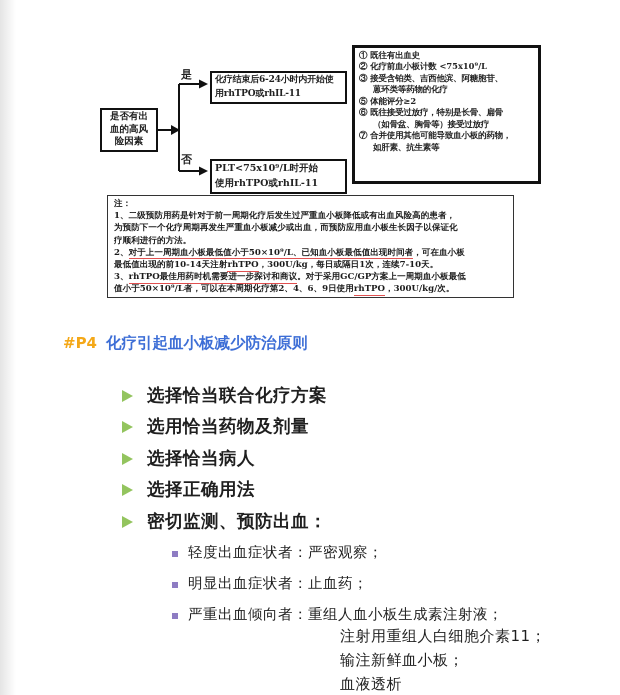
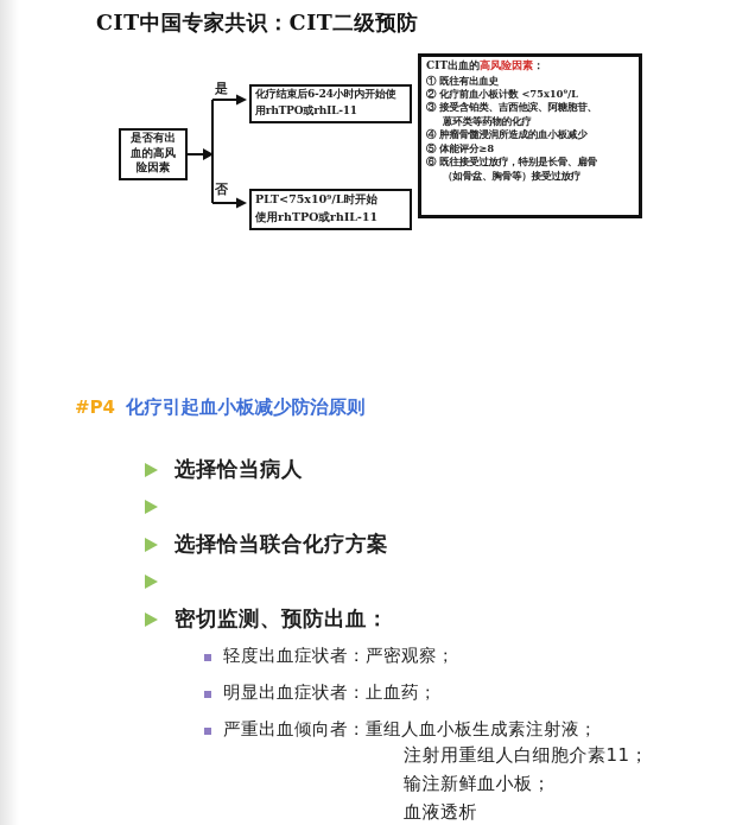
+ CIT中国专家共识：CIT二级预防
  是否有出
  血的高风
  险因素
  是
  否
  化疗结束后6-24小时内开始使
  用rhTPO或rhIL-11
  PLT<75x10⁹/L时开始
  使用rhTPO或rhIL-11
+ CIT出血的高风险因素：
  ① 既往有出血史
  ② 化疗前血小板计数 <75x10⁹/L
  ③ 接受含铂类、吉西他滨、阿糖胞苷、
  蒽环类等药物的化疗
+ ④ 肿瘤骨髓浸润所造成的血小板减少
- ⑤ 体能评分≥2
+ ⑤ 体能评分≥8
  ⑥ 既往接受过放疗，特别是长骨、扁骨
  （如骨盆、胸骨等）接受过放疗
- ⑦ 合并使用其他可能导致血小板的药物，
- 如肝素、抗生素等
- 注：
- 1、二级预防用药是针对于前一周期化疗后发生过严重血小板降低或有出血风险高的患者，
- 为预防下一个化疗周期再发生严重血小板减少或出血，而预防应用血小板生长因子以保证化
- 疗顺利进行的方法。
- 2、对于上一周期血小板最低值小于50×10⁹/L、已知血小板最低值出现时间者，可在血小板
- 最低值出现的前10-14天注射rhTPO，300U/kg，每日或隔日1次，连续7-10天。
- 3、rhTPO最佳用药时机需要进一步探讨和商议。对于采用GC/GP方案上一周期血小板最低
- 值小于50×10⁹/L者，可以在本周期化疗第2、4、6、9日使用rhTPO，300U/kg/次。
  #P4
  化疗引起血小板减少防治原则
- 选择恰当联合化疗方案
+ 选择恰当病人
- 选用恰当药物及剂量
- 选择恰当病人
+ 选择恰当联合化疗方案
- 选择正确用法
  密切监测、预防出血：
  轻度出血症状者：严密观察；
  明显出血症状者：止血药；
  严重出血倾向者：重组人血小板生成素注射液；
  注射用重组人白细胞介素11；
  输注新鲜血小板；
  血液透析
